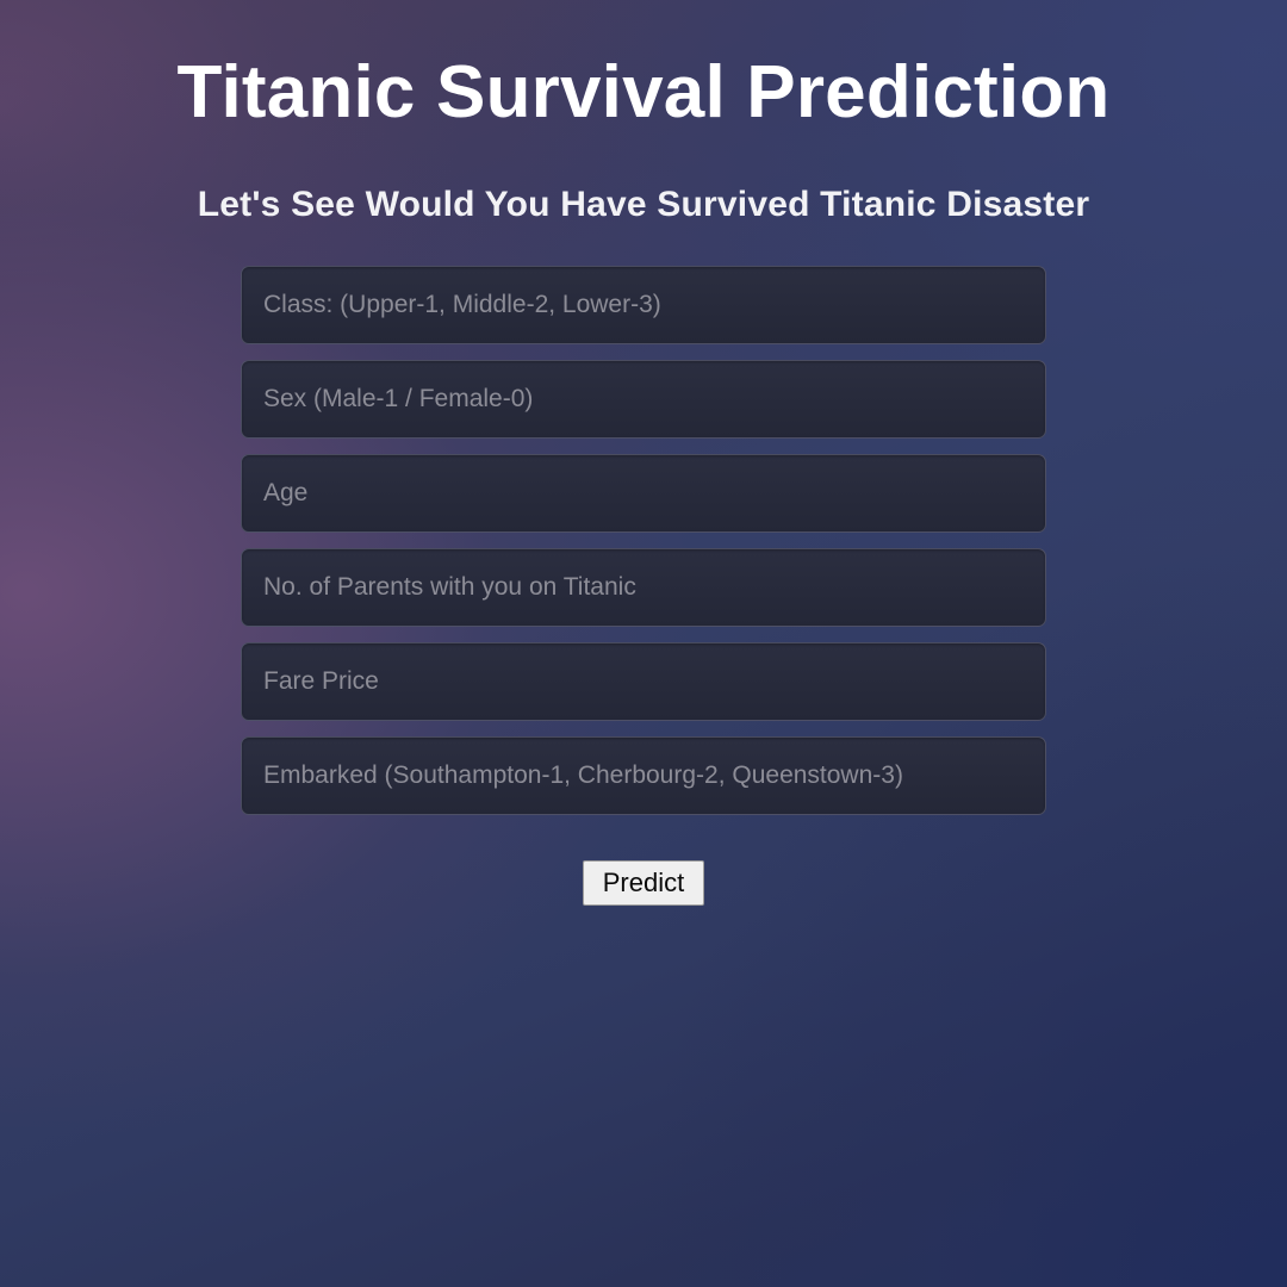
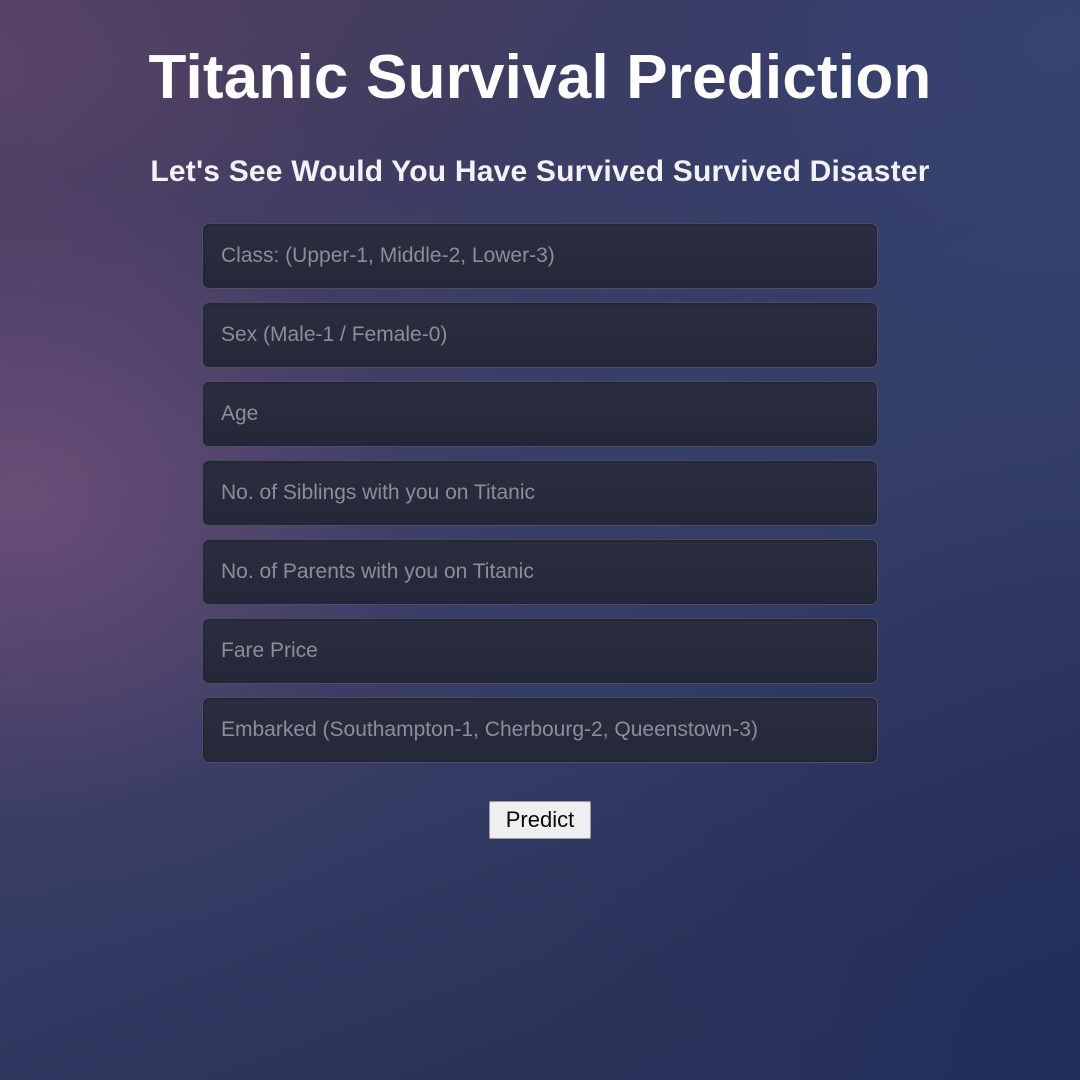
  Titanic Survival Prediction
- Let's See Would You Have Survived Titanic Disaster
+ Let's See Would You Have Survived Survived Disaster
  Class: (Upper-1, Middle-2, Lower-3)
  Sex (Male-1 / Female-0)
  Age
+ No. of Siblings with you on Titanic
  No. of Parents with you on Titanic
  Fare Price
  Embarked (Southampton-1, Cherbourg-2, Queenstown-3)
  Predict
